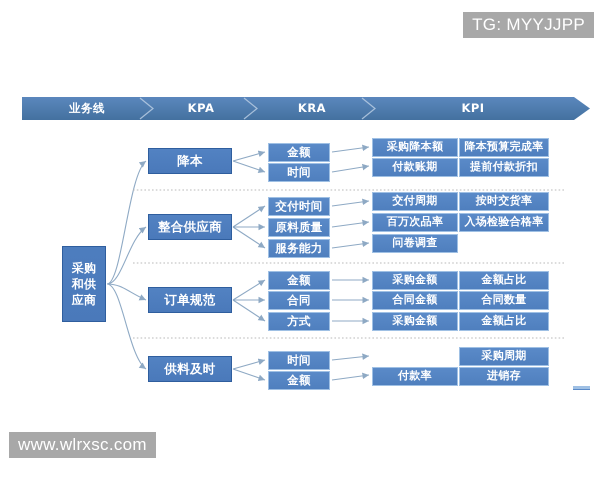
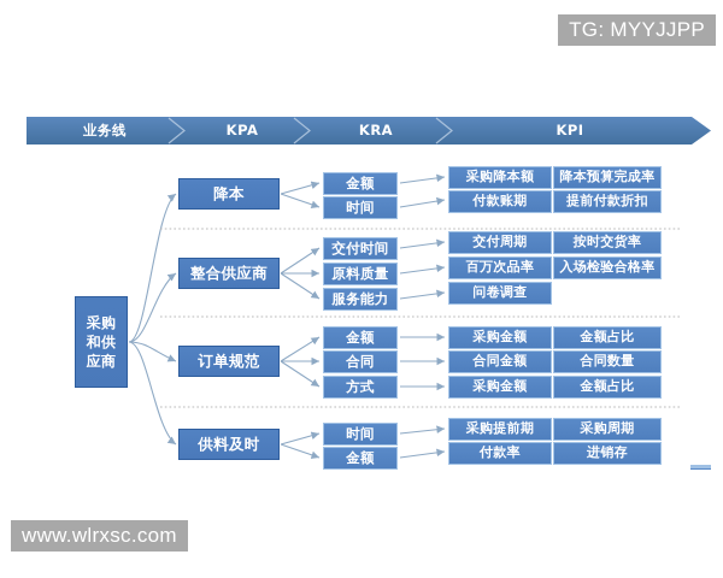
  TG: MYYJJPP
  www.wlrxsc.com
  业务线
  KPA
  KRA
  KPI
  采购
  和供
  应商
  降本
  金额
  时间
  采购降本额
  降本预算完成率
  付款账期
  提前付款折扣
  整合供应商
  交付时间
  原料质量
  服务能力
  交付周期
  按时交货率
  百万次品率
  入场检验合格率
  问卷调查
  订单规范
  金额
  合同
  方式
  采购金额
  金额占比
  合同金额
  合同数量
  采购金额
  金额占比
  供料及时
  时间
  金额
+ 采购提前期
  采购周期
  付款率
  进销存
